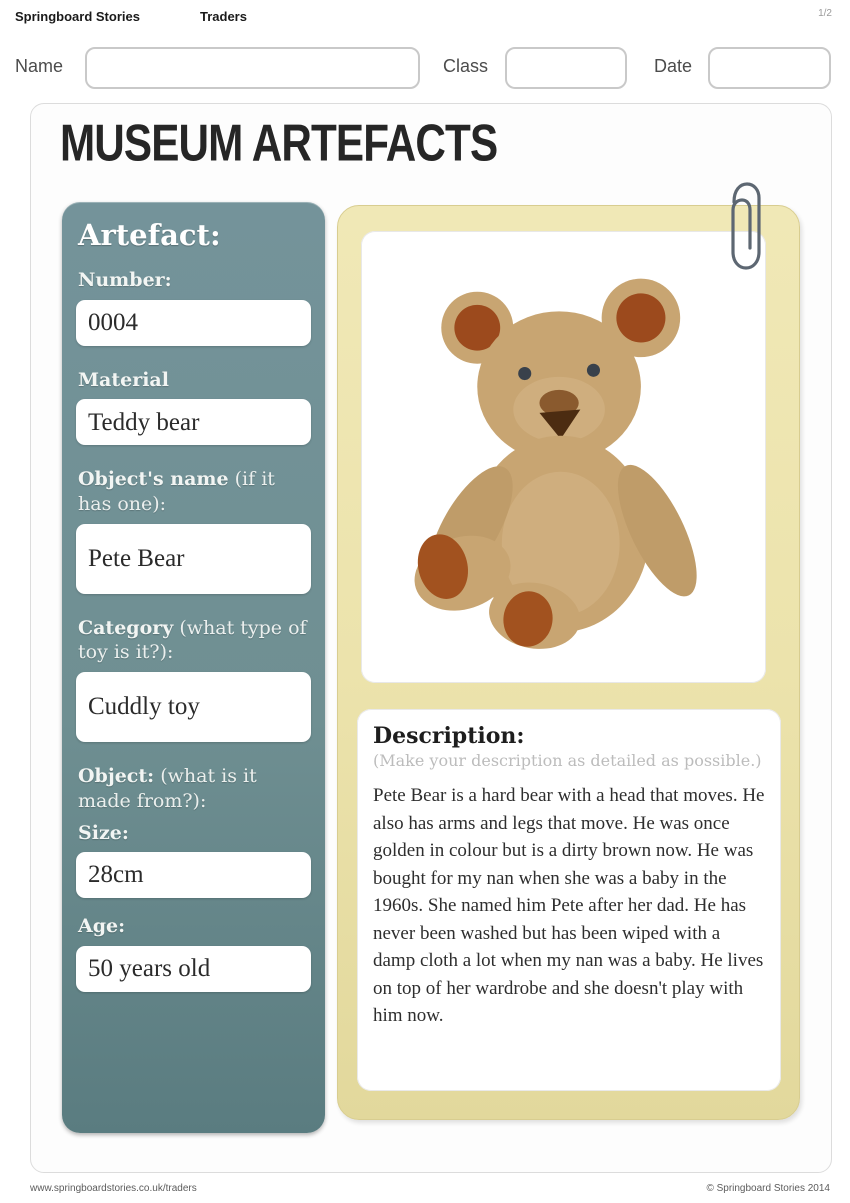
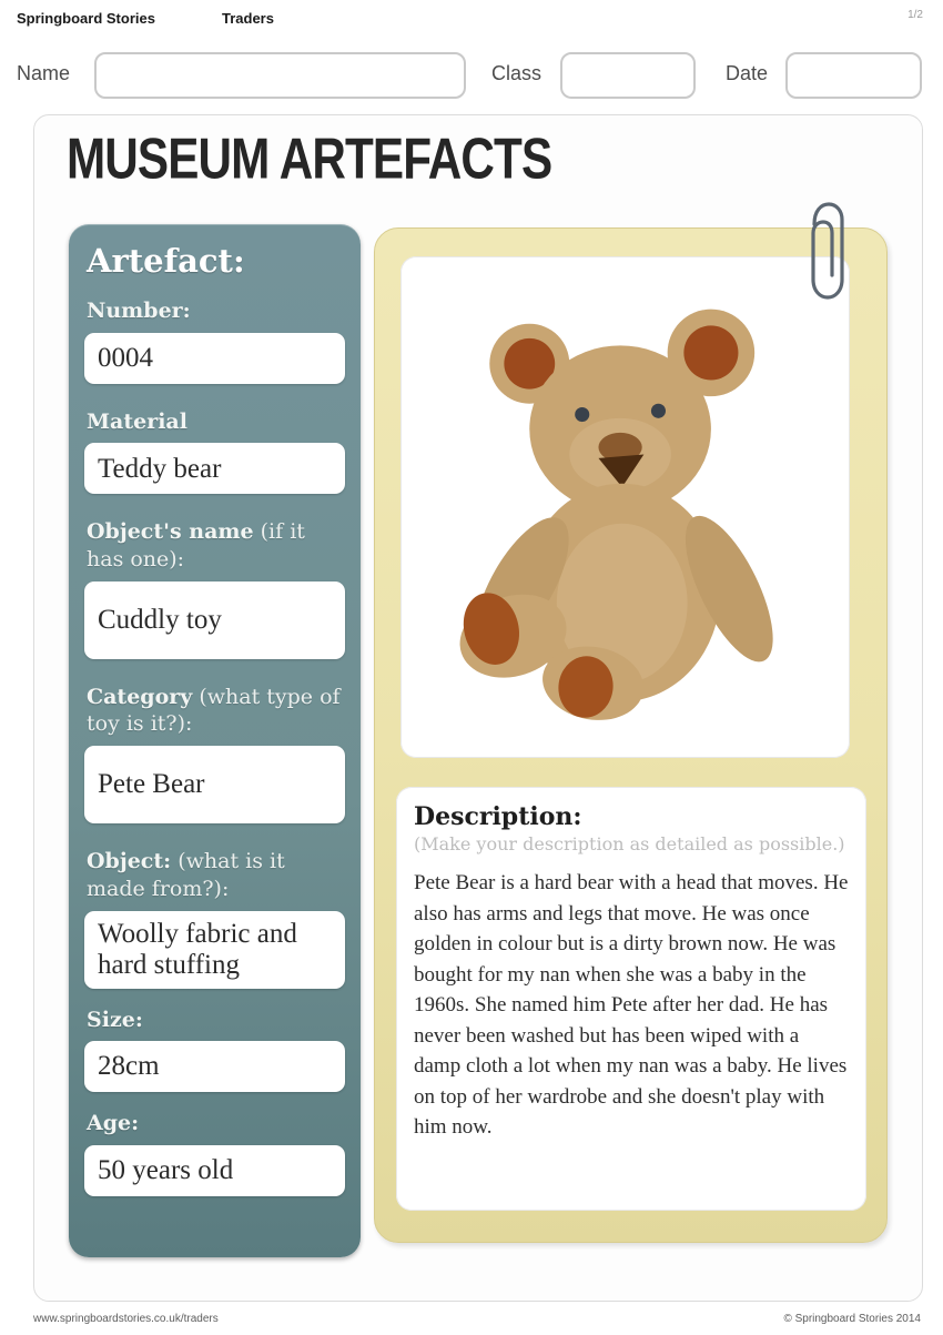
  Springboard Stories
  Traders
  1/2
  Name
  Class
  Date
  MUSEUM ARTEFACTS
  Artefact:
  Number:
  0004
  Material
  Teddy bear
  Object's name (if it has one):
- Pete Bear
+ Cuddly toy
  Category (what type of toy is it?):
- Cuddly toy
+ Pete Bear
  Object: (what is it made from?):
+ Woolly fabric and hard stuffing
  Size:
  28cm
  Age:
  50 years old
  Description:
  (Make your description as detailed as possible.)
  Pete Bear is a hard bear with a head that moves. He also has arms and legs that move. He was once golden in colour but is a dirty brown now. He was bought for my nan when she was a baby in the 1960s. She named him Pete after her dad. He has never been washed but has been wiped with a damp cloth a lot when my nan was a baby. He lives on top of her wardrobe and she doesn't play with him now.
  www.springboardstories.co.uk/traders
  © Springboard Stories 2014
